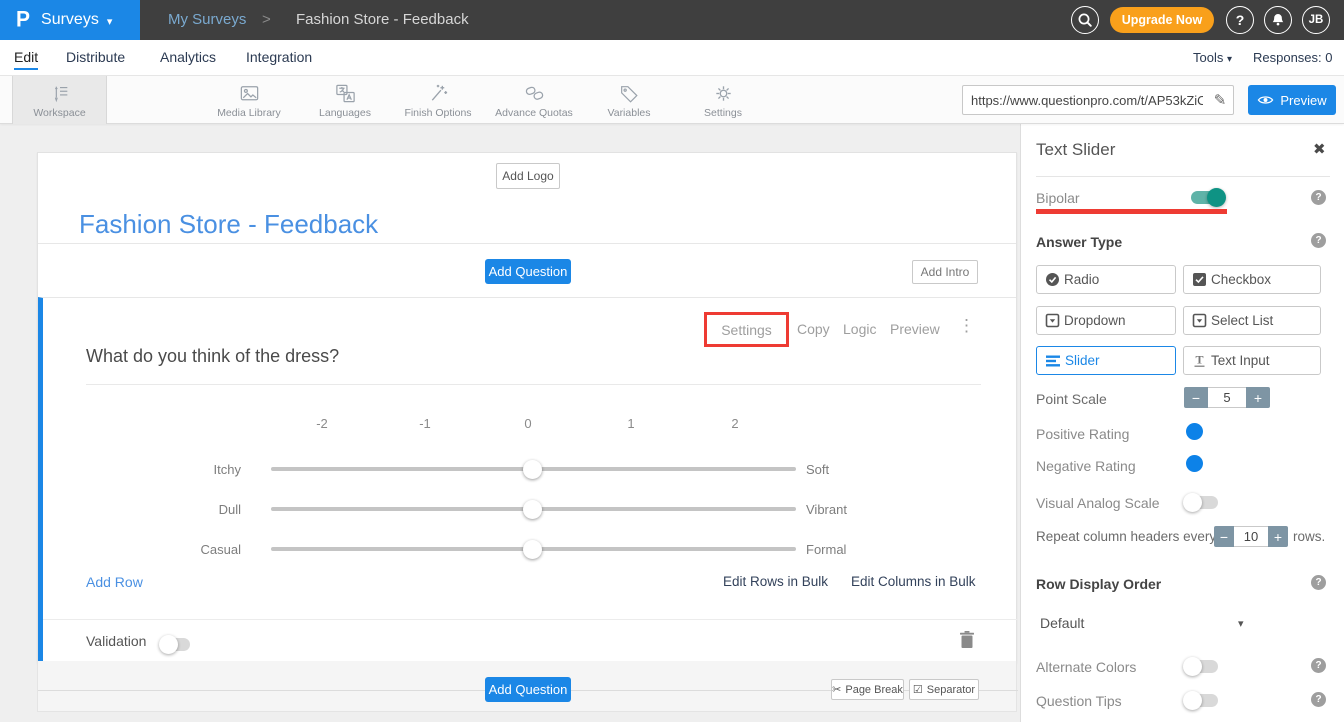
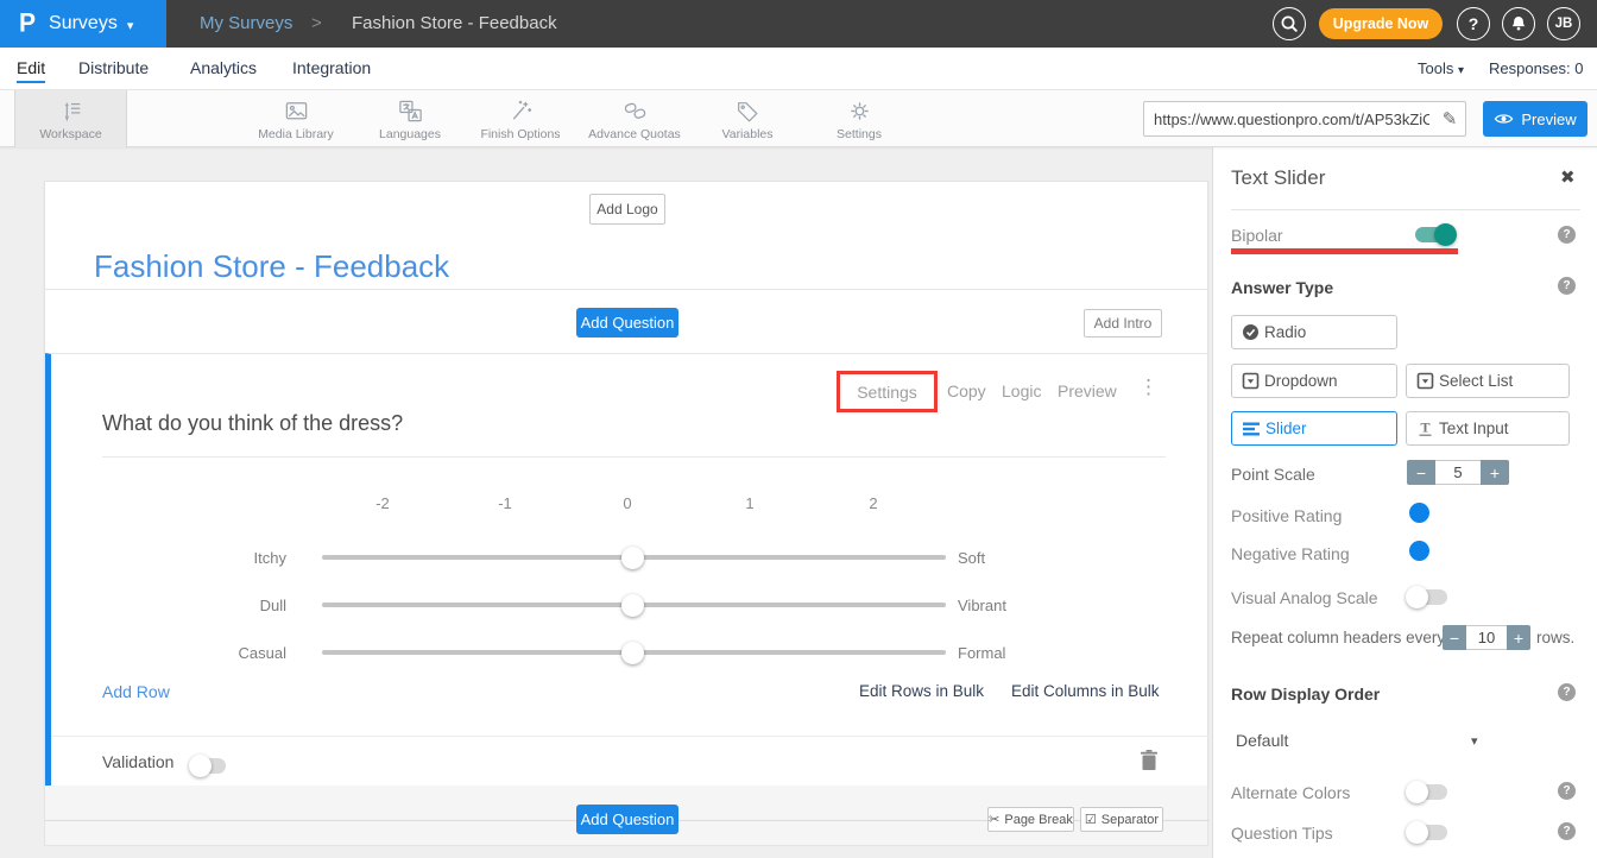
  P
  Surveys
  ▾
  My Surveys
  >
  Fashion Store - Feedback
  Upgrade Now
  ?
  JB
  Edit
  Distribute
  Analytics
  Integration
  Tools ▾
  Responses: 0
  Workspace
  Media Library
  Languages
  Finish Options
  Advance Quotas
  Variables
  Settings
  https://www.questionpro.com/t/AP53kZiO
  ✎
  Preview
  Add Logo
  Fashion Store - Feedback
  Add Question
  Add Intro
  Settings
  Copy
  Logic
  Preview
  ⋮
  What do you think of the dress?
  -2
  -1
  0
  1
  2
  Itchy
  Soft
  Dull
  Vibrant
  Casual
  Formal
  Add Row
  Edit Rows in Bulk
  Edit Columns in Bulk
  Validation
  Add Question
  ✂
  Page Break
  ☑
  Separator
  Text Slider
  ✖
  Bipolar
  ?
  Answer Type
  ?
  Radio
- Checkbox
  Dropdown
  Select List
  Slider
  T
  Text Input
  Point Scale
  −
  5
  +
  Positive Rating
  Negative Rating
  Visual Analog Scale
  Repeat column headers every
  −
  10
  +
  rows.
  Row Display Order
  ?
  Default
  ▾
  Alternate Colors
  ?
  Question Tips
  ?
